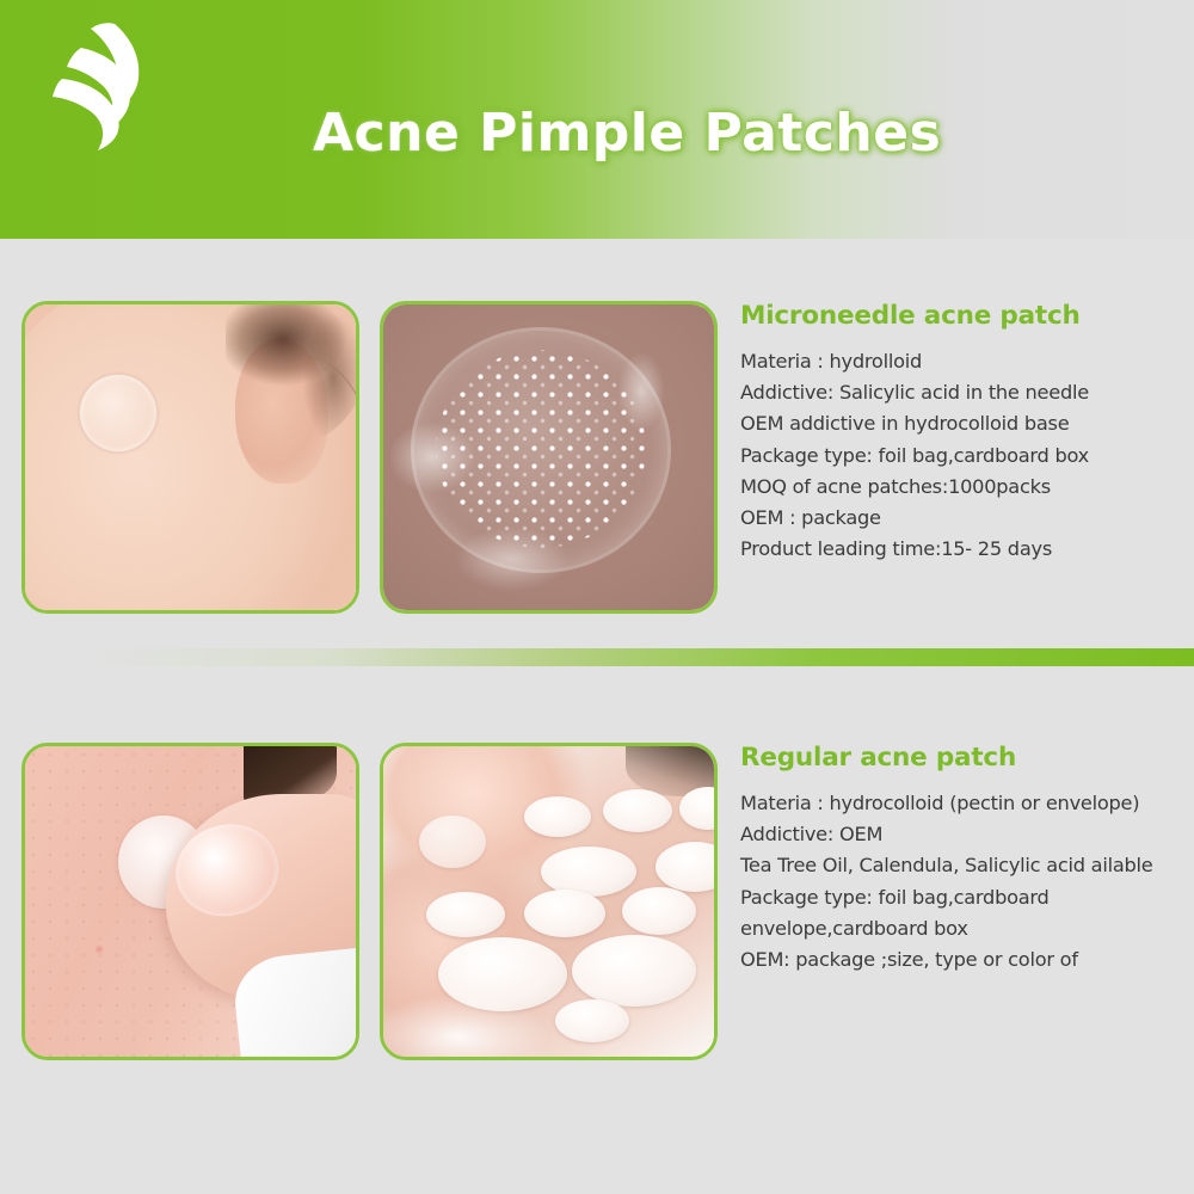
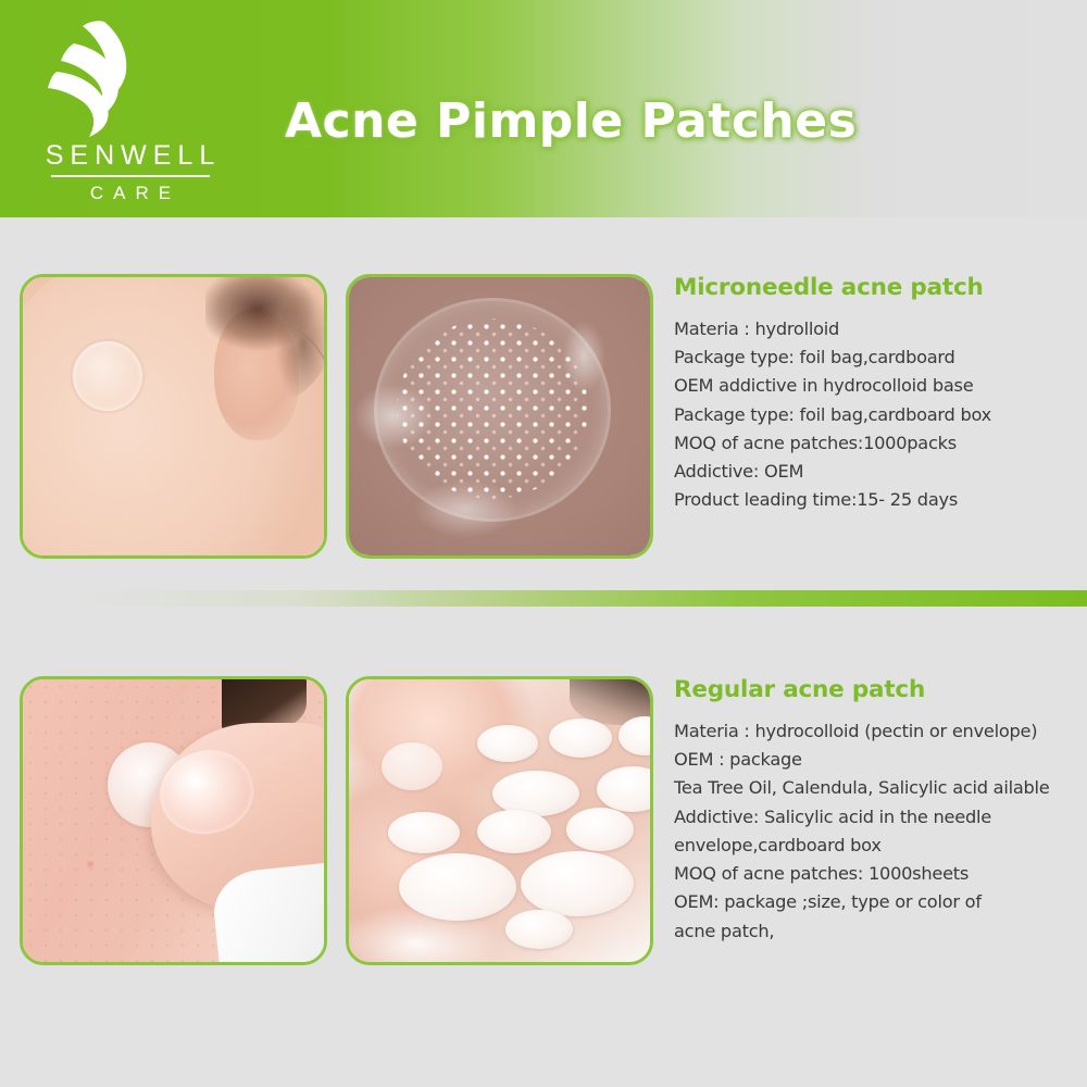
+ SENWELL
+ CARE
  Acne Pimple Patches
  Microneedle acne patch
  Materia : hydrolloid
- Addictive: Salicylic acid in the needle
+ Package type: foil bag,cardboard
  OEM addictive in hydrocolloid base
  Package type: foil bag,cardboard box
  MOQ of acne patches:1000packs
- OEM : package
+ Addictive: OEM
  Product leading time:15- 25 days
  Regular acne patch
  Materia : hydrocolloid (pectin or envelope)
- Addictive: OEM
+ OEM : package
  Tea Tree Oil, Calendula, Salicylic acid ailable
- Package type: foil bag,cardboard
+ Addictive: Salicylic acid in the needle
  envelope,cardboard box
+ MOQ of acne patches: 1000sheets
  OEM: package ;size, type or color of
+ acne patch,
